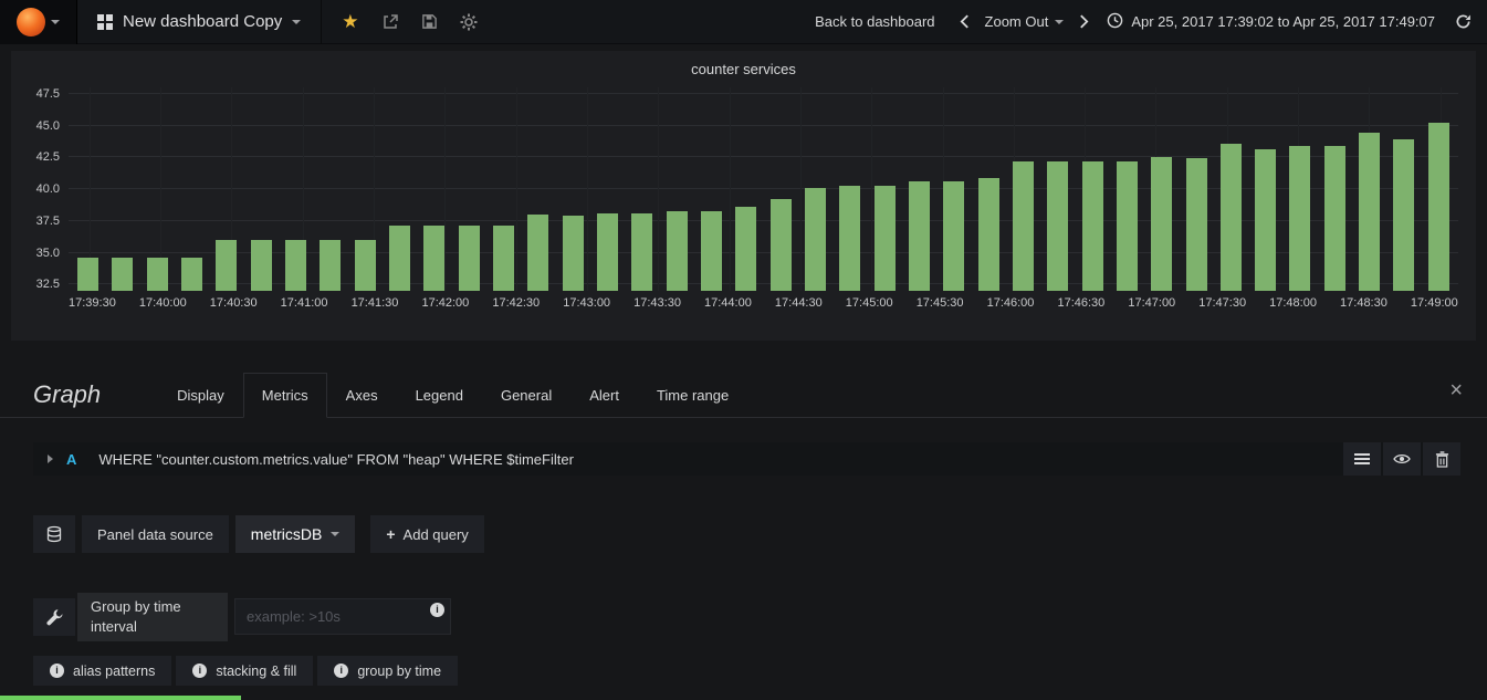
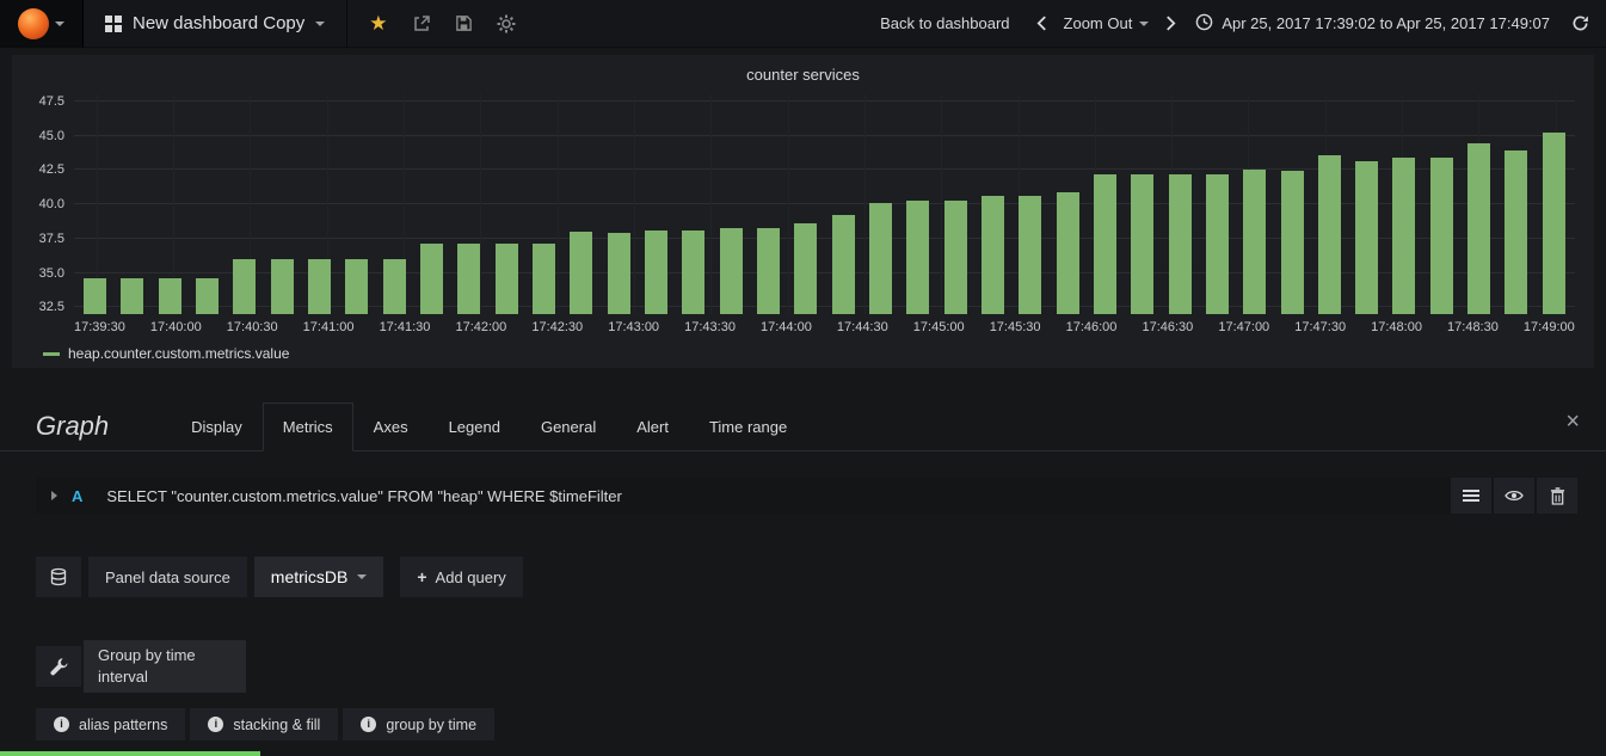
  New dashboard Copy
  Back to dashboard
  Zoom Out
  Apr 25, 2017 17:39:02 to Apr 25, 2017 17:49:07
  counter services
  47.5
  45.0
  42.5
  40.0
  37.5
  35.0
  32.5
  17:39:30
  17:40:00
  17:40:30
  17:41:00
  17:41:30
  17:42:00
  17:42:30
  17:43:00
  17:43:30
  17:44:00
  17:44:30
  17:45:00
  17:45:30
  17:46:00
  17:46:30
  17:47:00
  17:47:30
  17:48:00
  17:48:30
  17:49:00
+ heap.counter.custom.metrics.value
  Graph
  Display
  Metrics
  Axes
  Legend
  General
  Alert
  Time range
  A
- WHERE "counter.custom.metrics.value" FROM "heap" WHERE $timeFilter
+ SELECT "counter.custom.metrics.value" FROM "heap" WHERE $timeFilter
  Panel data source
  metricsDB
  Add query
  Group by time interval
- example: >10s
  alias patterns
  stacking & fill
  group by time
